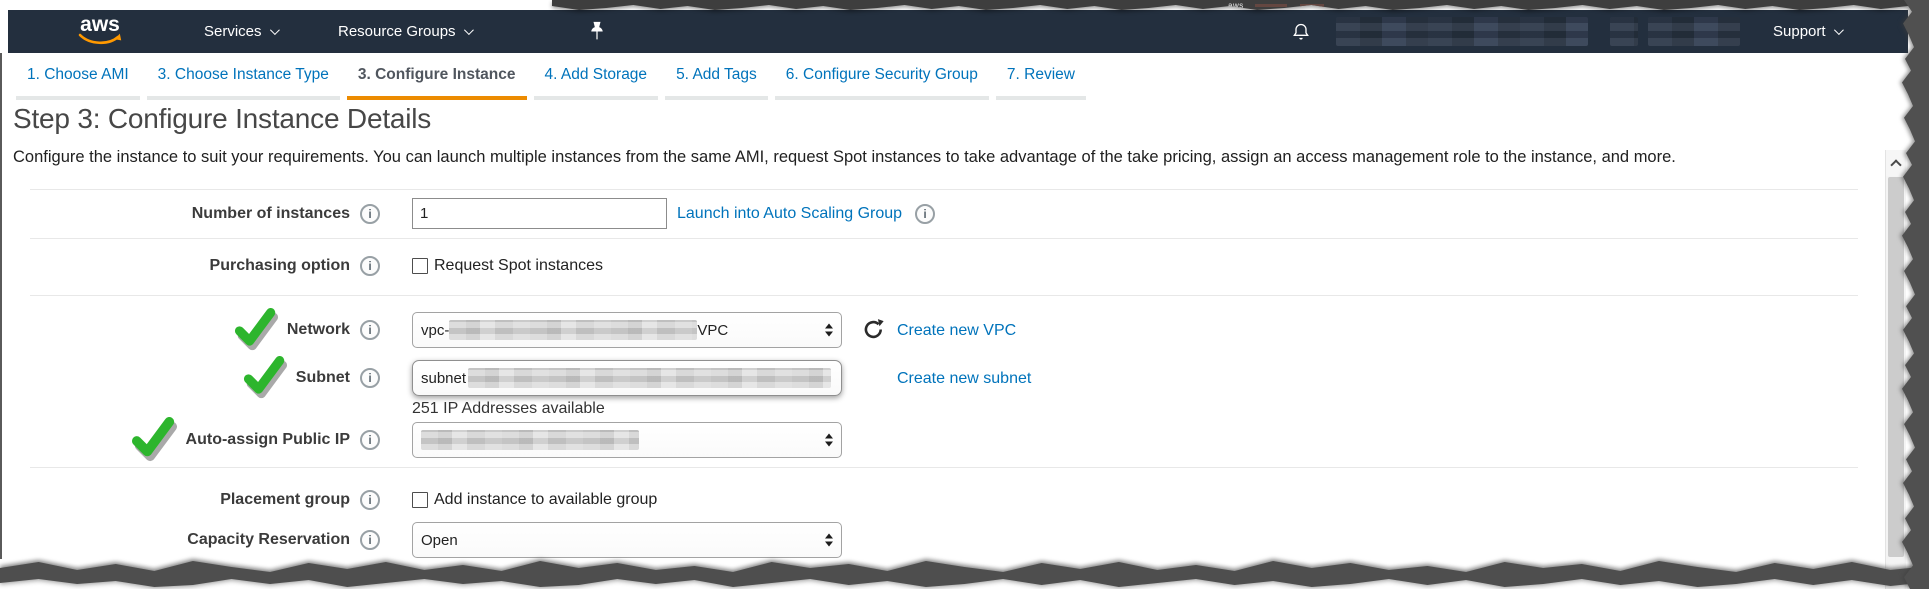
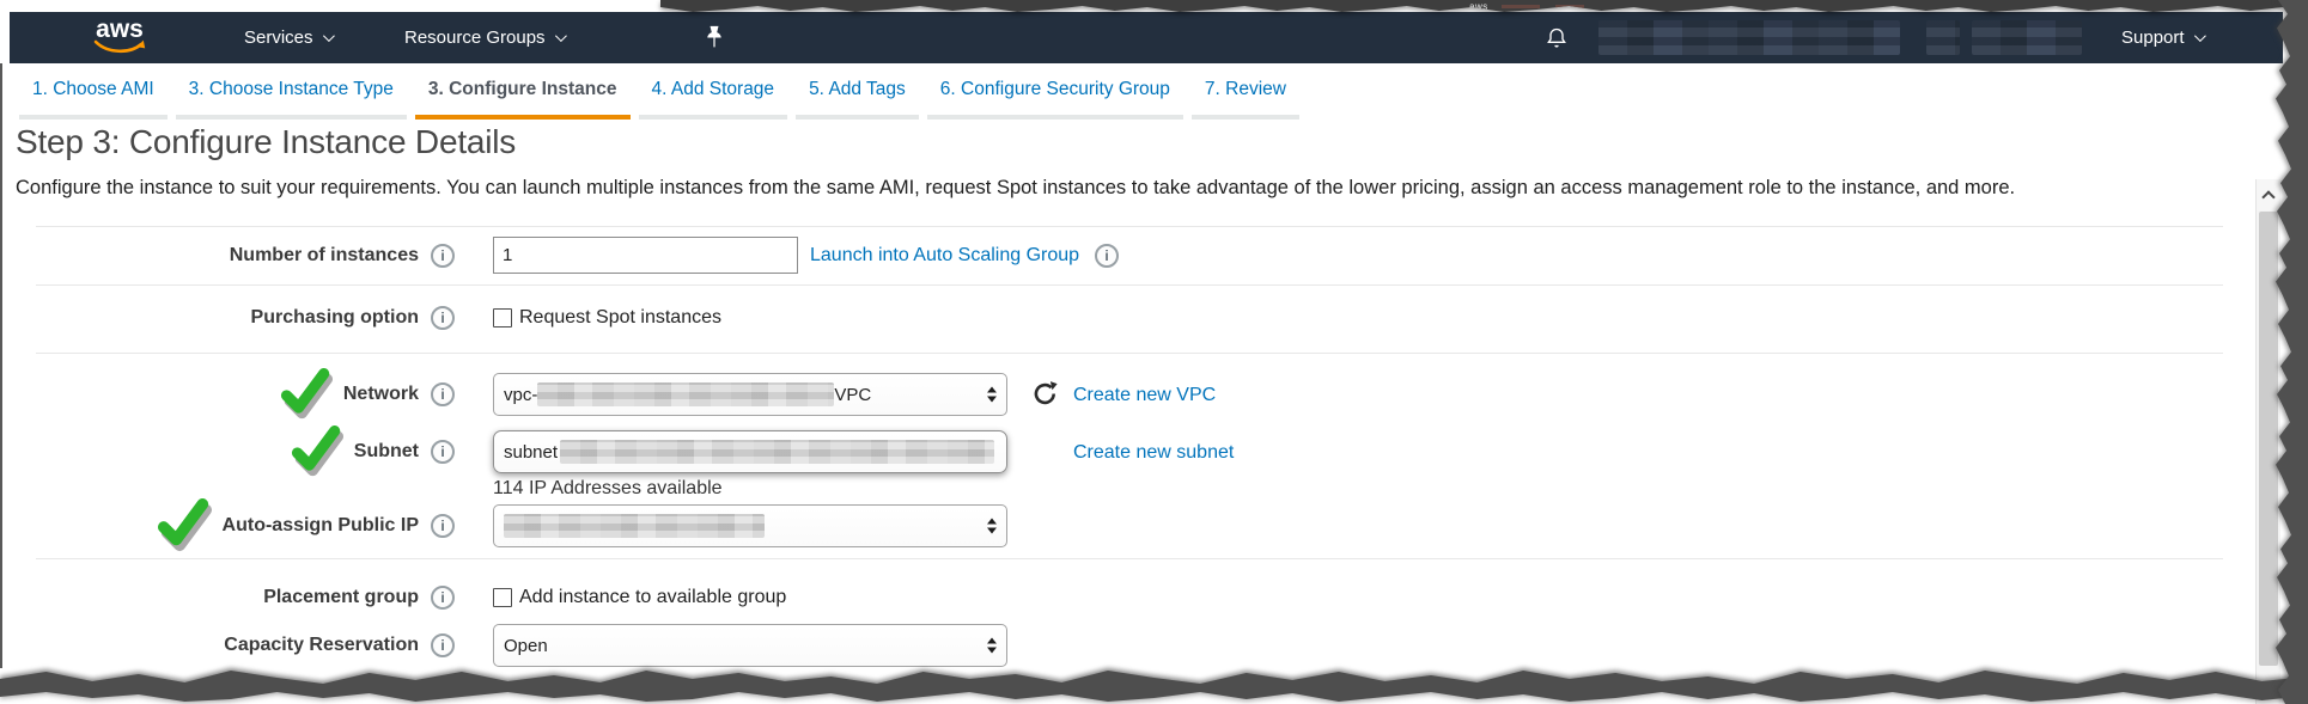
  aws
  Services
  Resource Groups
  Support
  1. Choose AMI
  3. Choose Instance Type
  3. Configure Instance
  4. Add Storage
  5. Add Tags
  6. Configure Security Group
  7. Review
  Step 3: Configure Instance Details
- Configure the instance to suit your requirements. You can launch multiple instances from the same AMI, request Spot instances to take advantage of the take pricing, assign an access management role to the instance, and more.
+ Configure the instance to suit your requirements. You can launch multiple instances from the same AMI, request Spot instances to take advantage of the lower pricing, assign an access management role to the instance, and more.
  Number of instances
  i
  1
  Launch into Auto Scaling Group
  i
  Purchasing option
  i
  Request Spot instances
  Network
  i
  vpc-
  VPC
  Create new VPC
  Subnet
  i
  subnet
  Create new subnet
- 251 IP Addresses available
+ 114 IP Addresses available
  Auto-assign Public IP
  i
  Placement group
  i
  Add instance to available group
  Capacity Reservation
  i
  Open
  aws
